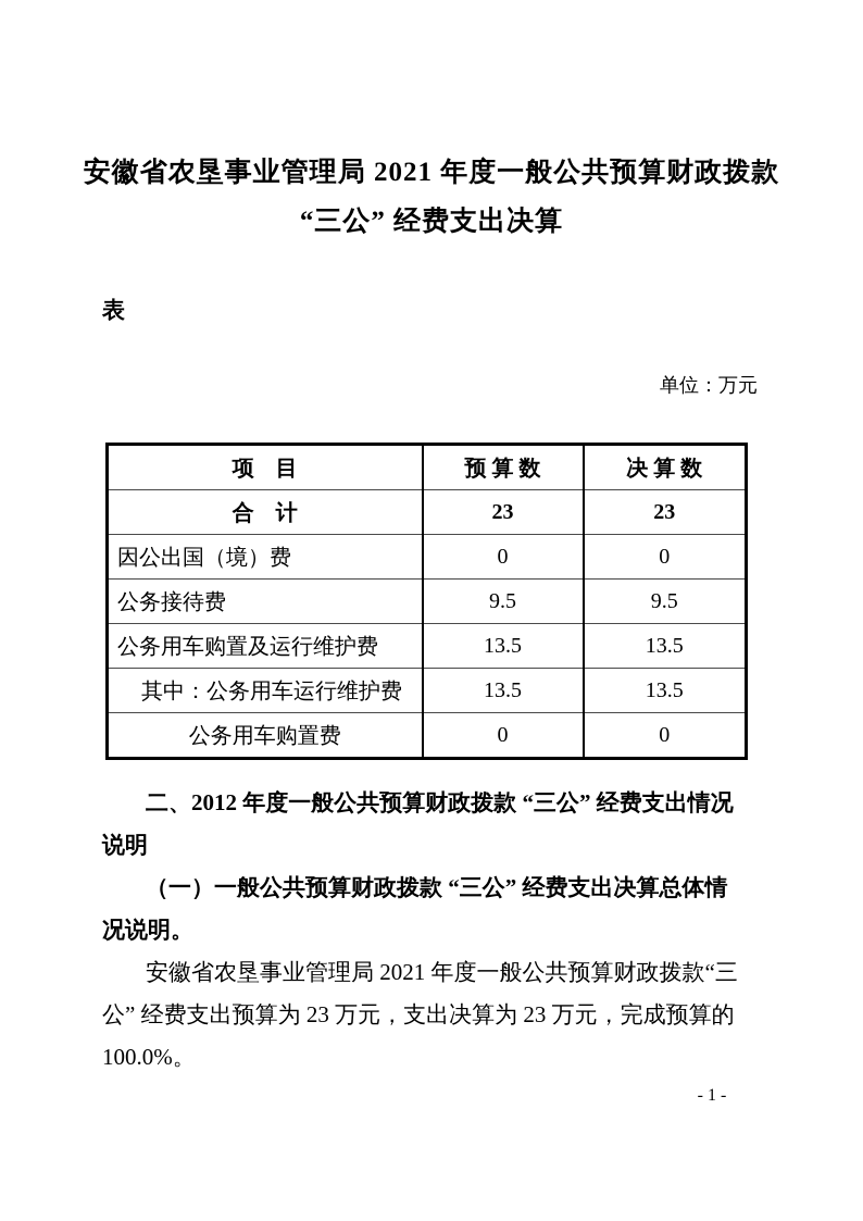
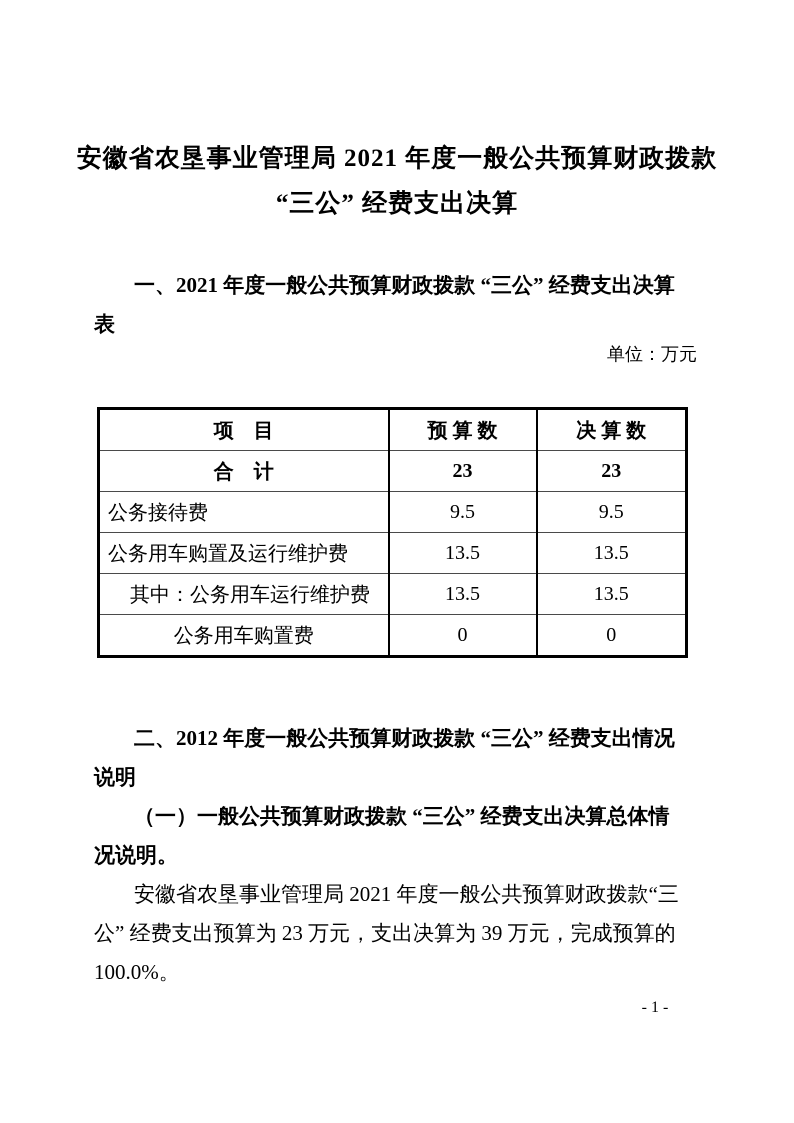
  安徽省农垦事业管理局 2021 年度一般公共预算财政拨款
  “三公” 经费支出决算
+ 一、2021 年度一般公共预算财政拨款 “三公” 经费支出决算
  表
  单位：万元
  项 目	预 算 数	决 算 数
  合 计	23	23
- 因公出国（境）费	0	0
  公务接待费	9.5	9.5
  公务用车购置及运行维护费	13.5	13.5
  其中：公务用车运行维护费	13.5	13.5
  公务用车购置费	0	0
  二、2012 年度一般公共预算财政拨款 “三公” 经费支出情况
  说明
  （一）一般公共预算财政拨款 “三公” 经费支出决算总体情
  况说明。
  安徽省农垦事业管理局 2021 年度一般公共预算财政拨款“三
- 公” 经费支出预算为 23 万元，支出决算为 23 万元，完成预算的
+ 公” 经费支出预算为 23 万元，支出决算为 39 万元，完成预算的
  100.0%。
  - 1 -
